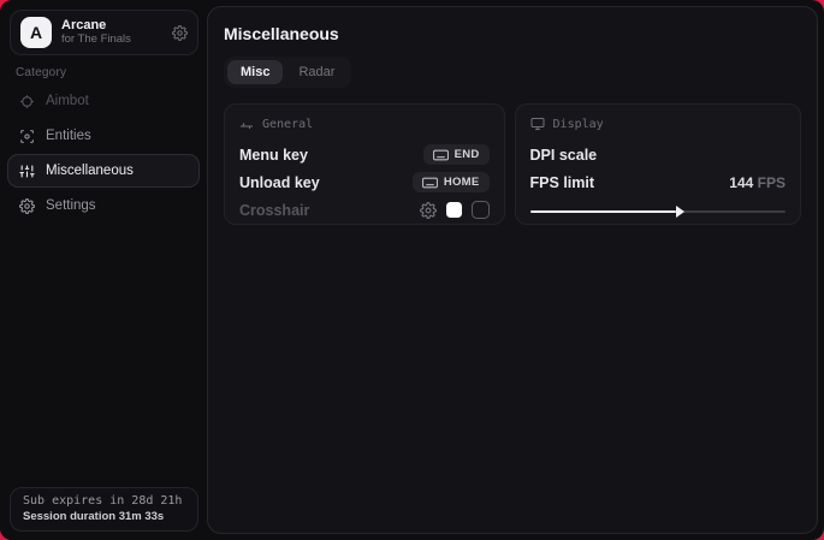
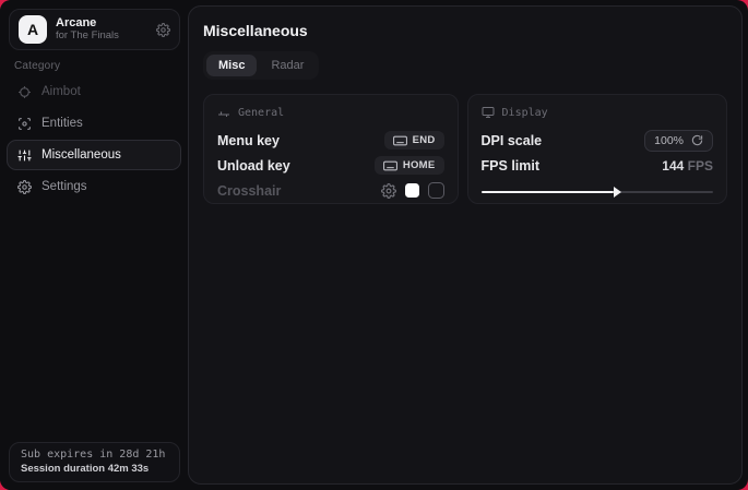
  A
  Arcane
  for The Finals
  Category
  Aimbot
  Entities
  Miscellaneous
  Settings
  Sub expires in 28d 21h
- Session duration 31m 33s
+ Session duration 42m 33s
  Miscellaneous
  Misc
  Radar
  General
  Menu key
  END
  Unload key
  HOME
  Crosshair
  Display
  DPI scale
+ 100%
  FPS limit
  144 FPS
